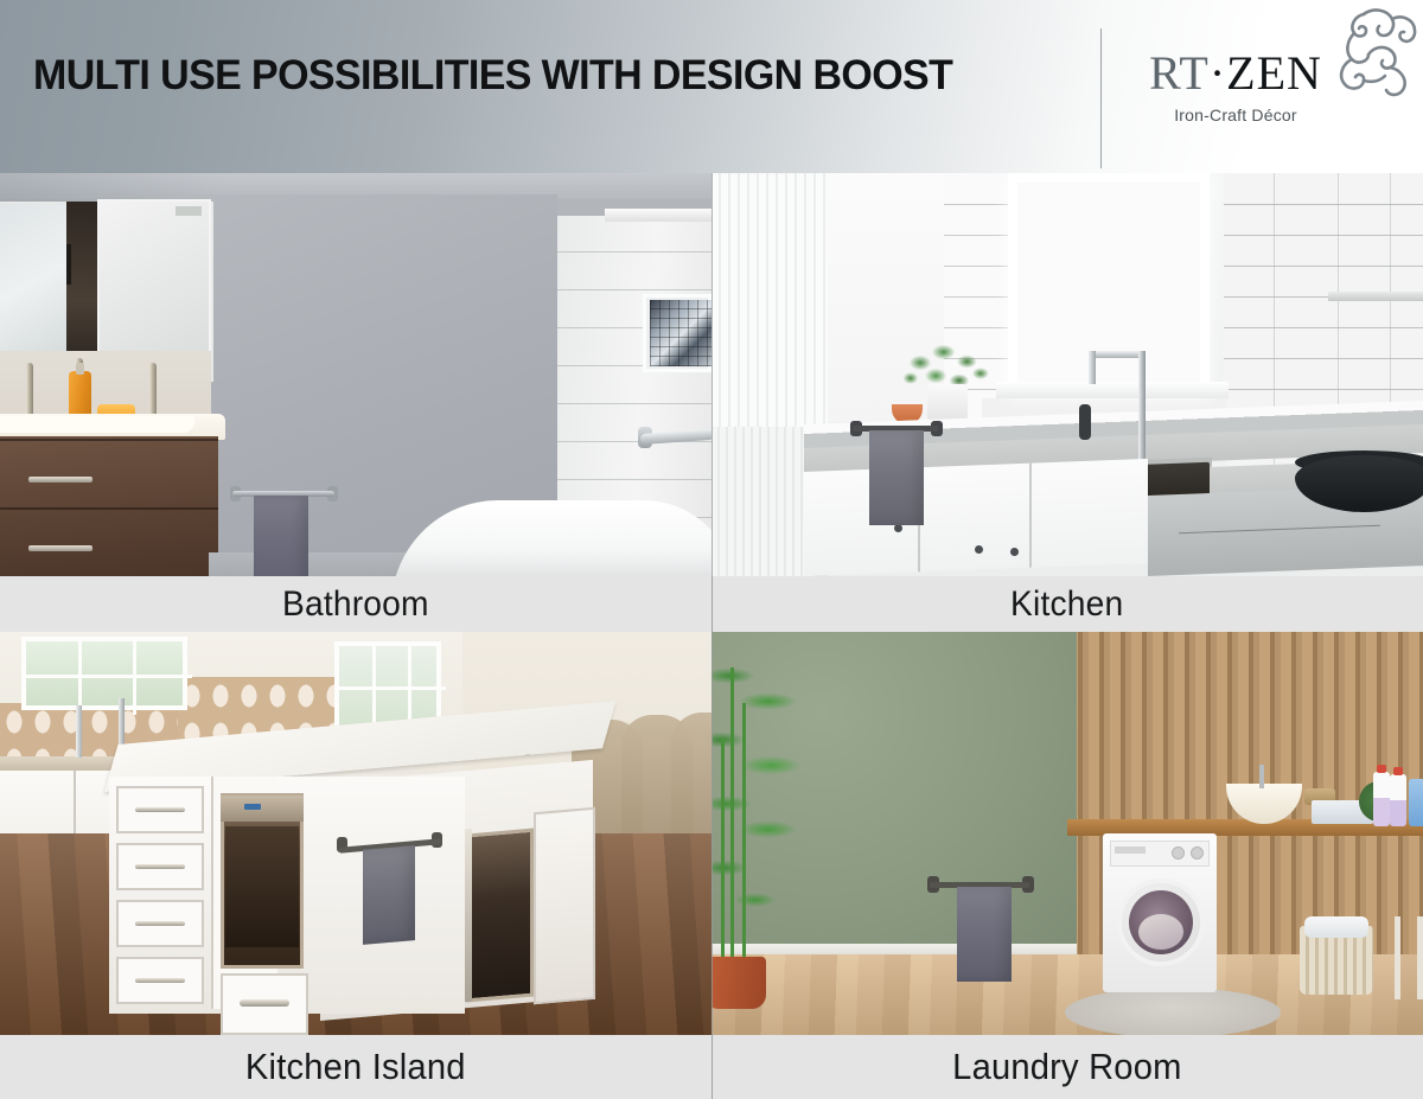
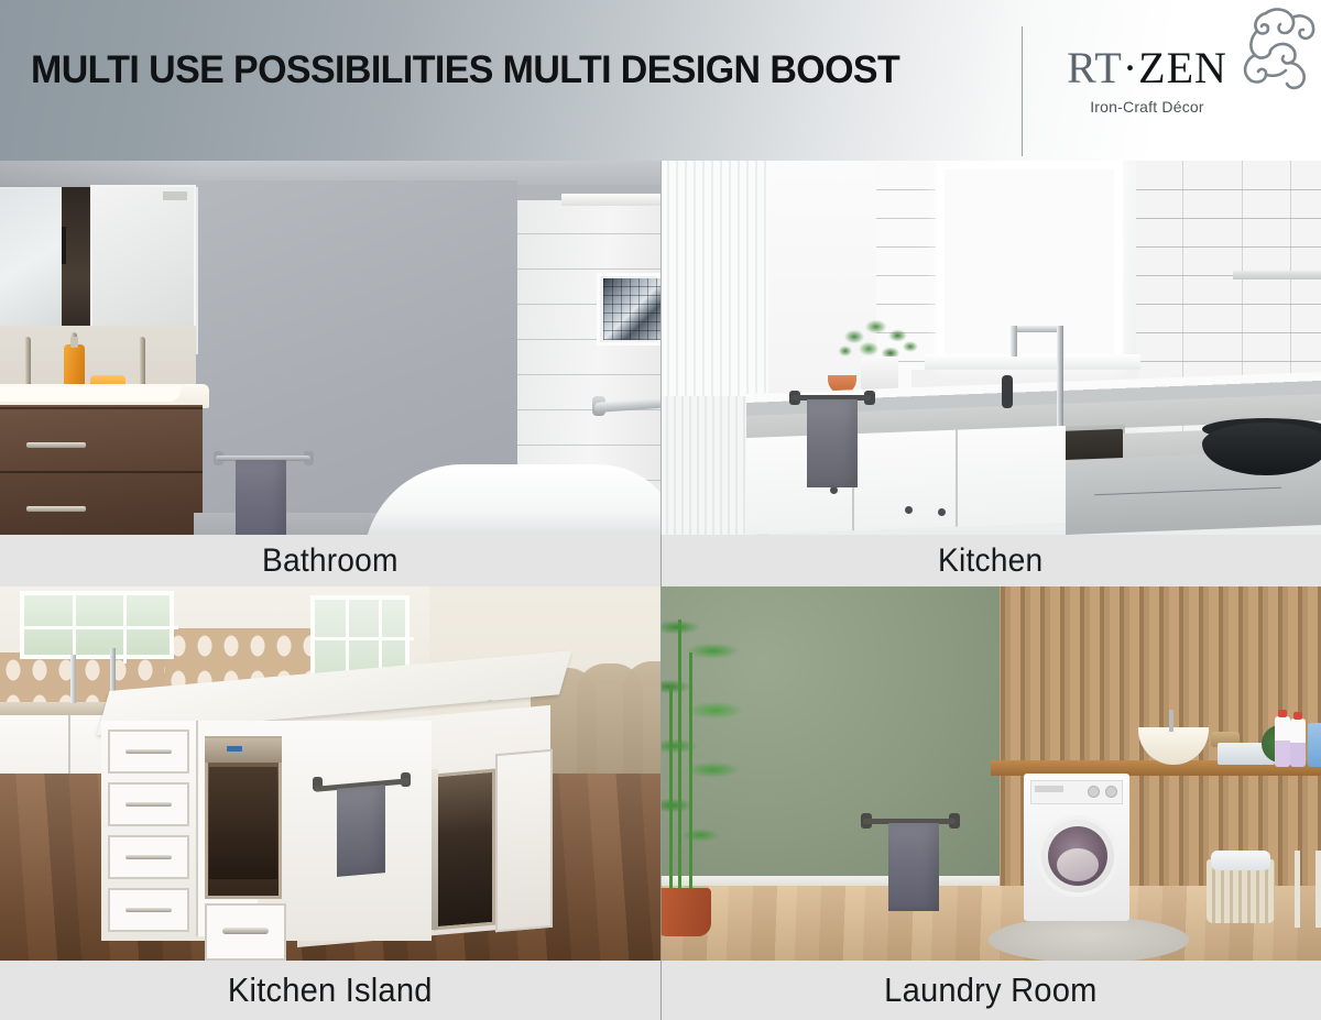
- MULTI USE POSSIBILITIES WITH DESIGN BOOST
+ MULTI USE POSSIBILITIES MULTI DESIGN BOOST
  RT·ZEN
  Iron-Craft Décor
  Bathroom
  Kitchen
  Kitchen Island
  Laundry Room
